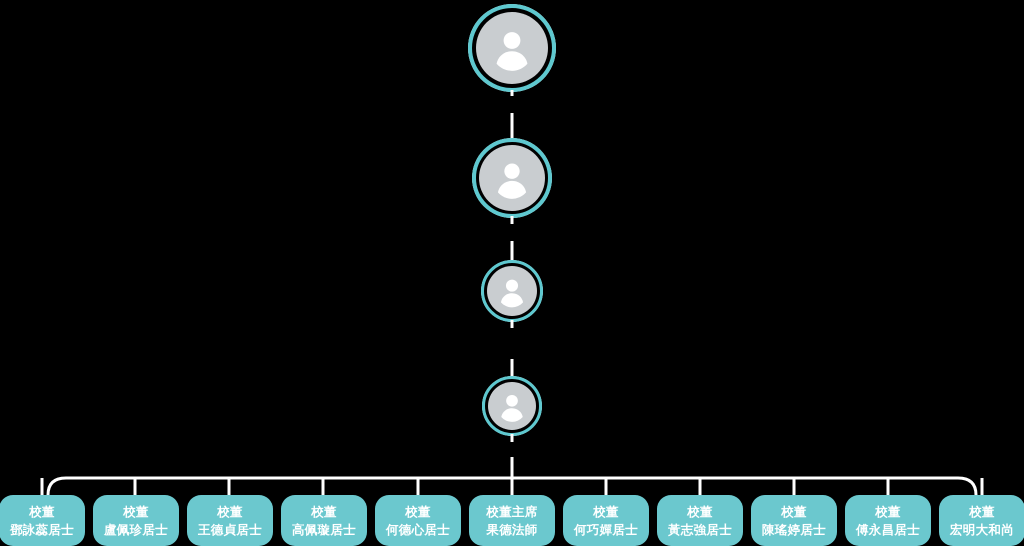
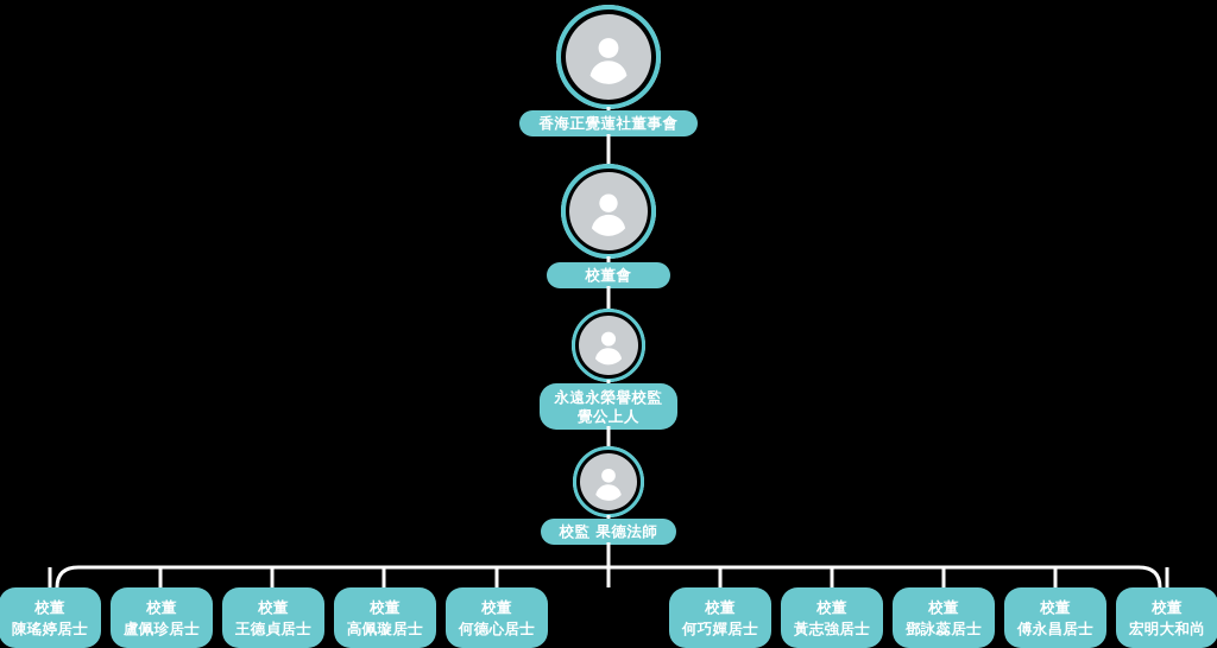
+ 香海正覺蓮社董事會
+ 校董會
+ 永遠永榮譽校監
+ 覺公上人
+ 校監 果德法師
  校董
- 鄧詠蕊居士
+ 陳瑤婷居士
  校董
  盧佩珍居士
  校董
  王德貞居士
  校董
  高佩璇居士
  校董
  何德心居士
- 校董主席
- 果德法師
  校董
  何巧嬋居士
  校董
  黃志強居士
  校董
- 陳瑤婷居士
+ 鄧詠蕊居士
  校董
  傅永昌居士
  校董
  宏明大和尚
